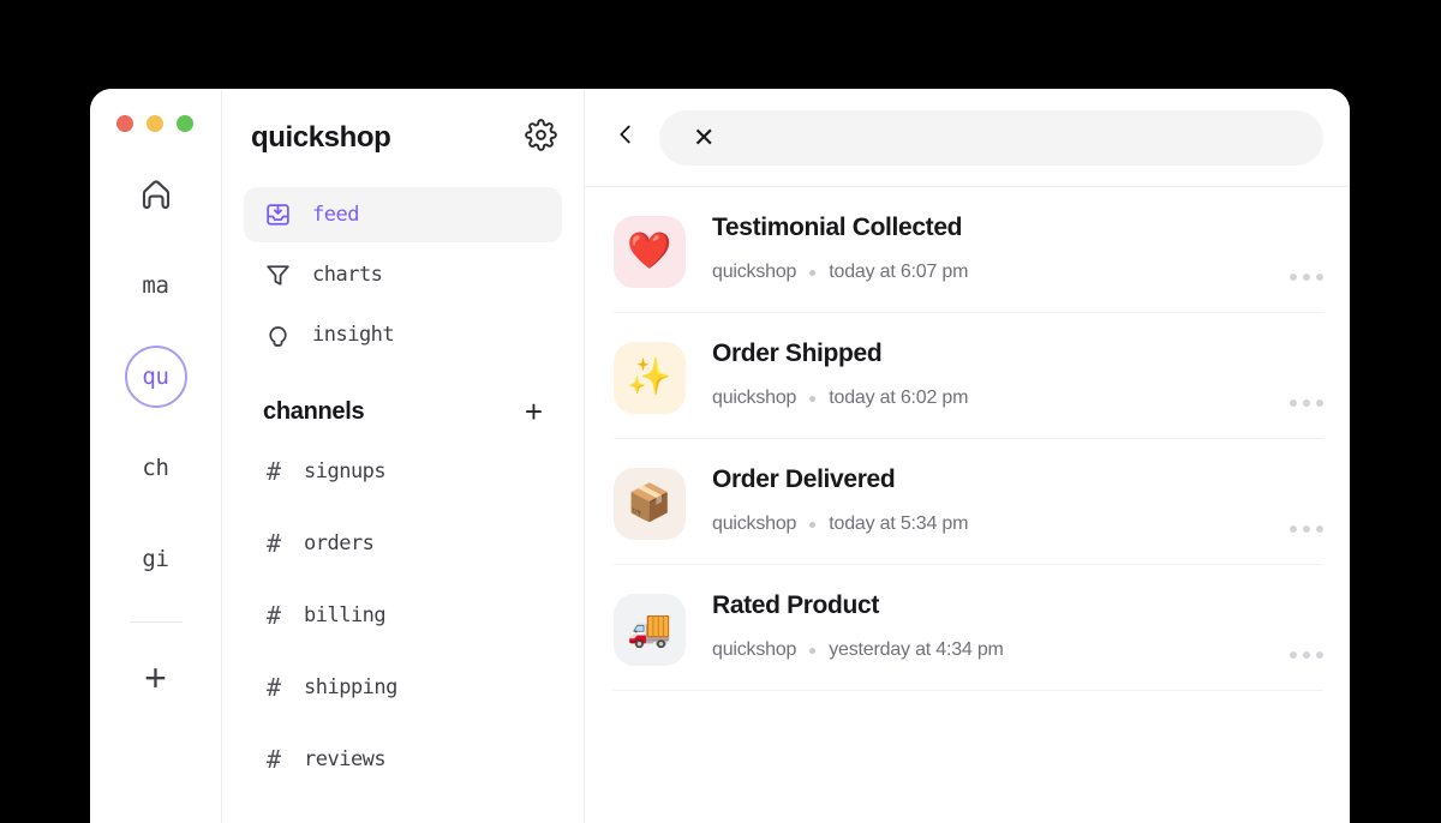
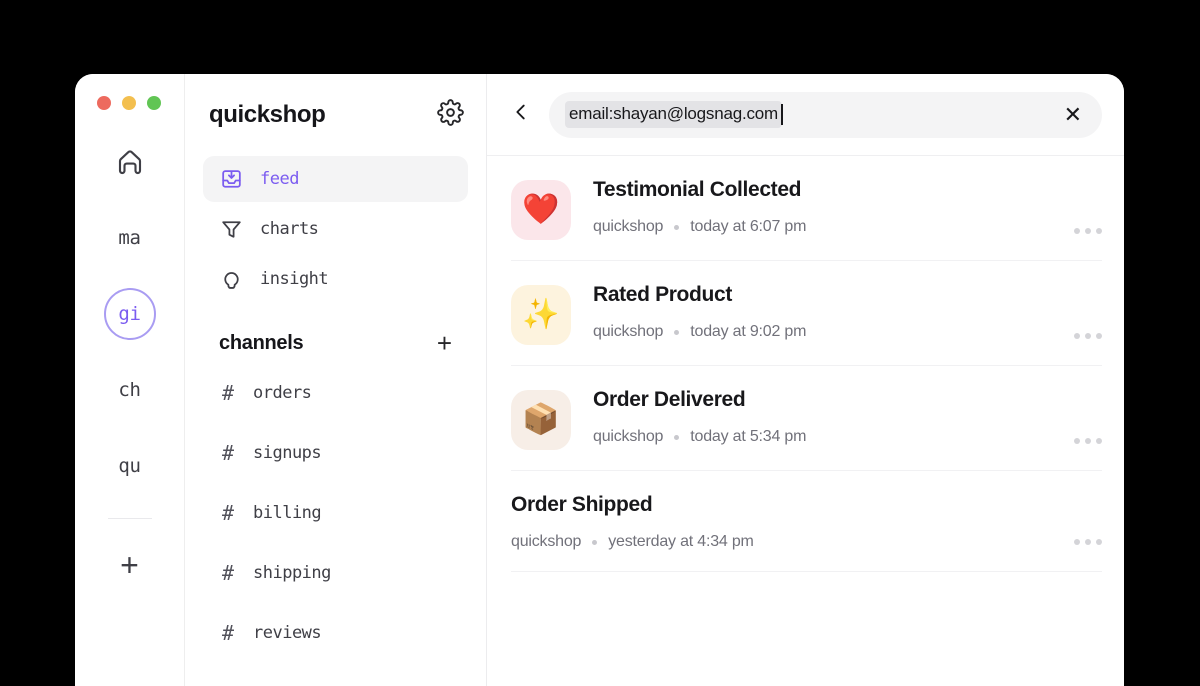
  ma
- qu
+ gi
  ch
- gi
+ qu
  +
  quickshop
  feed
  charts
  insight
  channels
  +
  #
- signups
+ orders
  #
- orders
+ signups
  #
  billing
  #
  shipping
  #
  reviews
+ email:shayan@logsnag.com
  ✕
  ❤️
  Testimonial Collected
  quickshop
  today at 6:07 pm
  ✨
- Order Shipped
+ Rated Product
  quickshop
- today at 6:02 pm
+ today at 9:02 pm
  📦
  Order Delivered
  quickshop
  today at 5:34 pm
- 🚚
- Rated Product
+ Order Shipped
  quickshop
  yesterday at 4:34 pm
